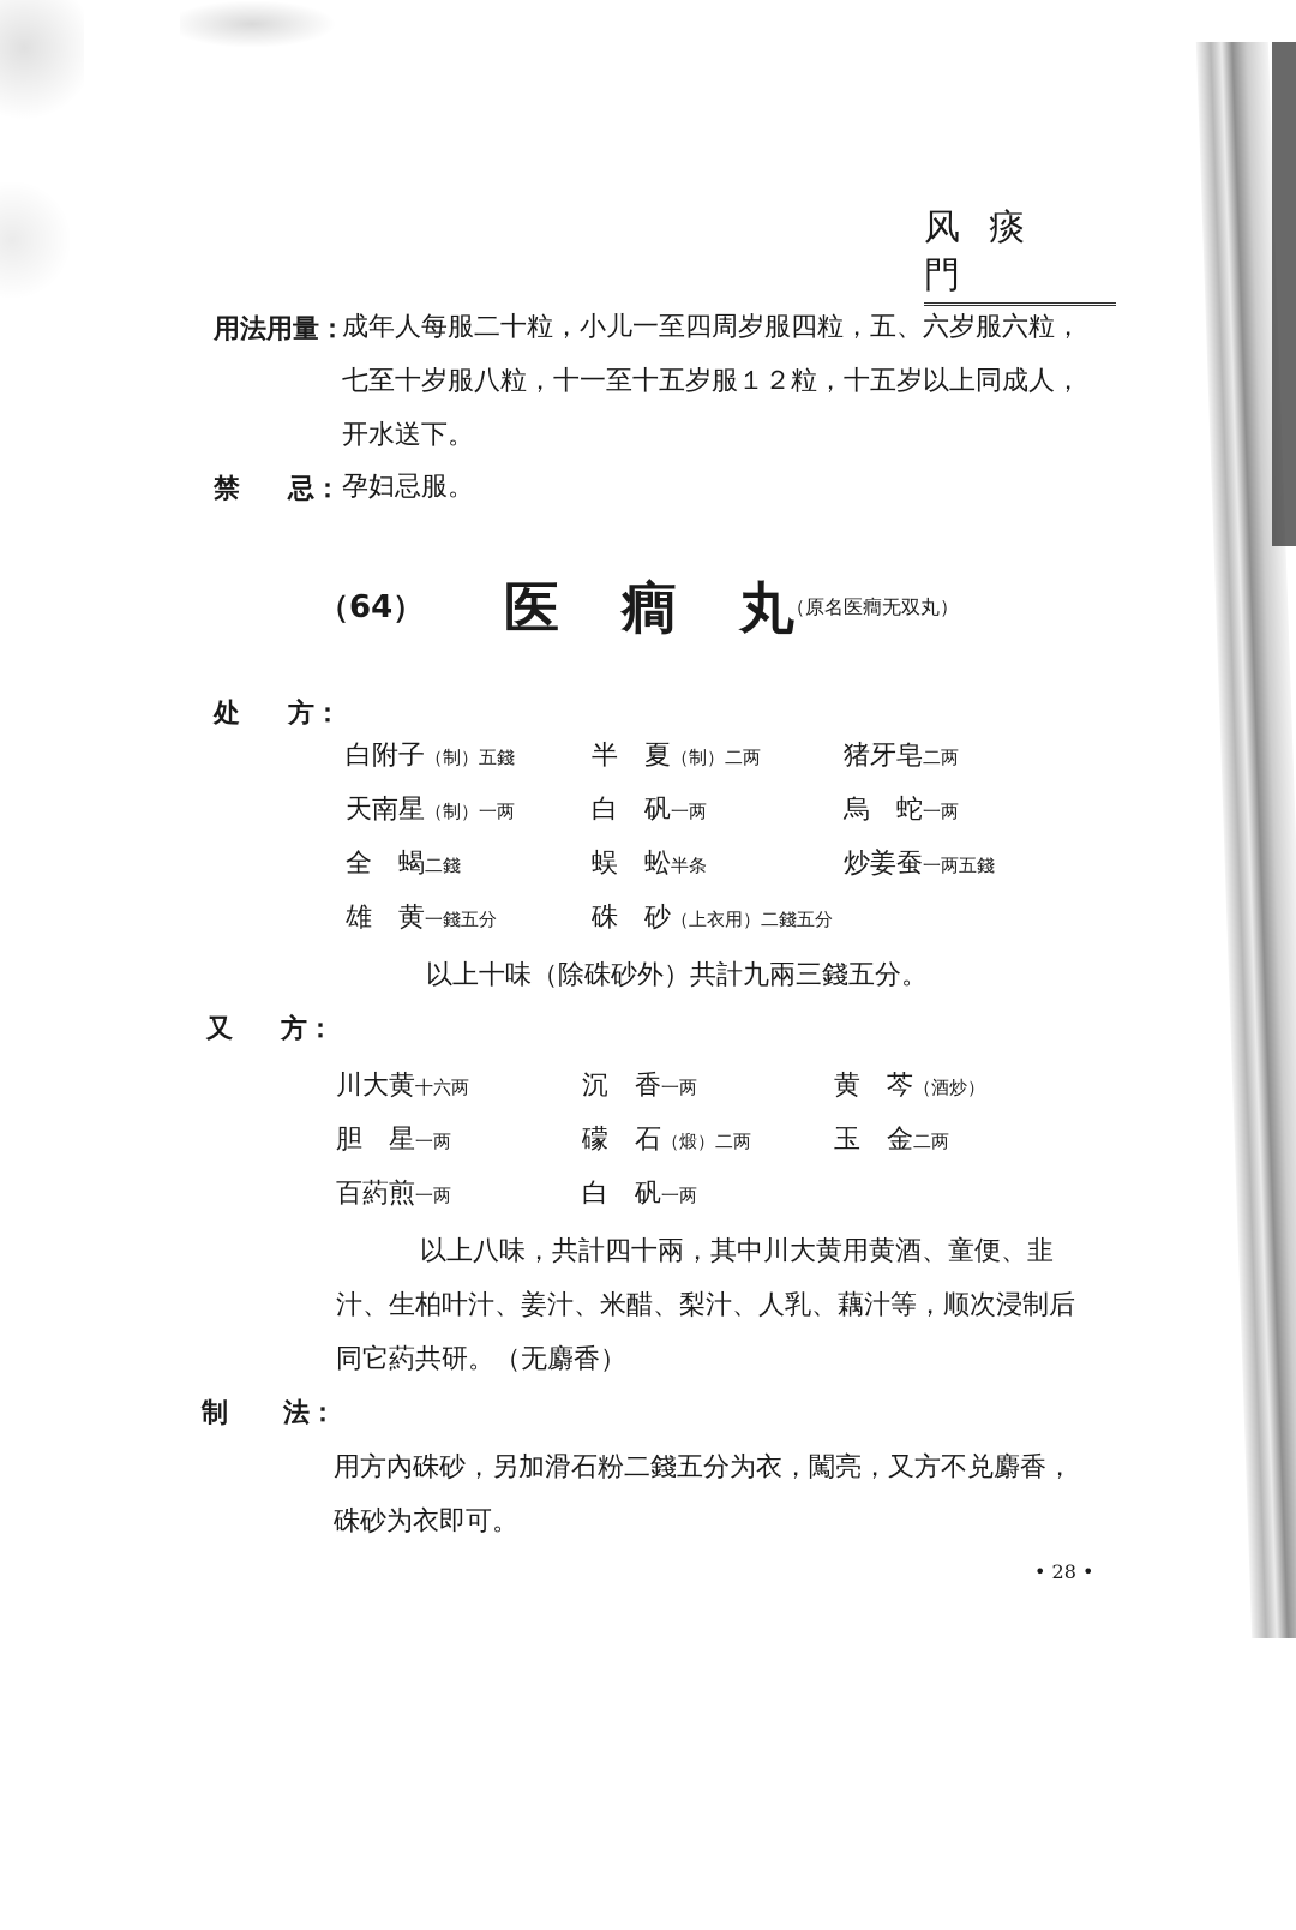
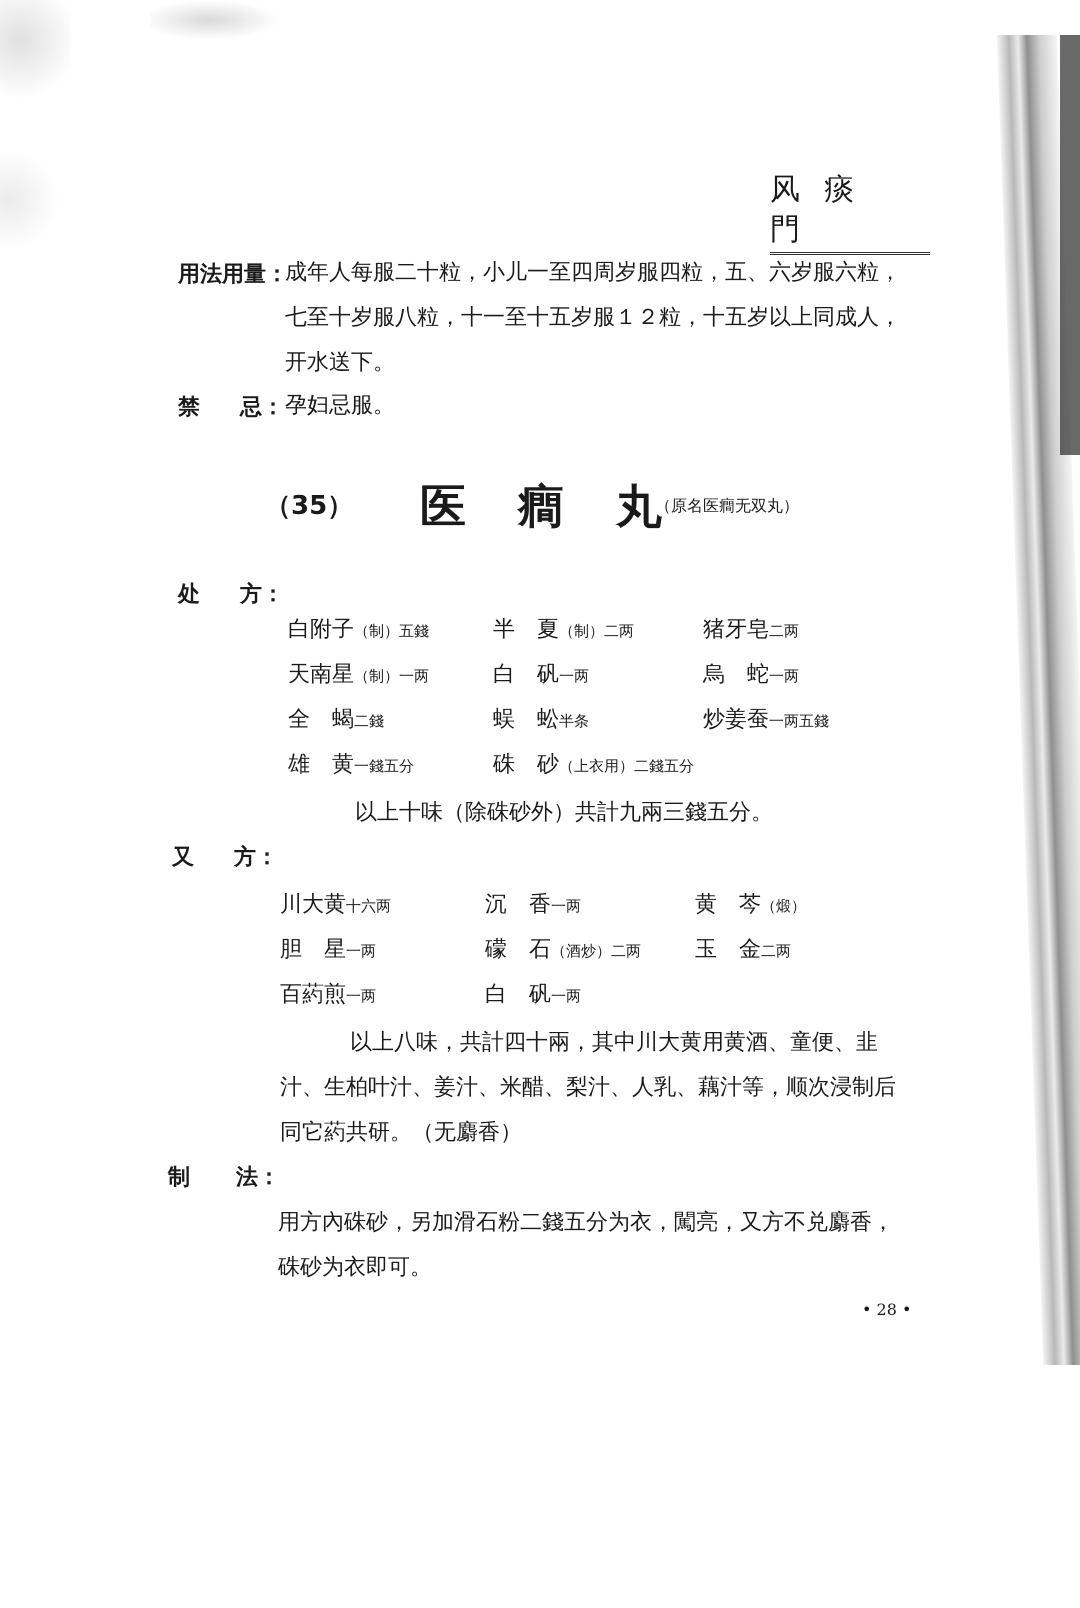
  风痰門
  用法用量：
  成年人每服二十粒，小儿一至四周岁服四粒，五、六岁服六粒，
  七至十岁服八粒，十一至十五岁服１２粒，十五岁以上同成人，
  开水送下。
  禁 忌：
  孕妇忌服。
- （64）
+ （35）
  医癎丸
  （原名医癎无双丸）
  处 方：
  白附子（制）五錢
  半 夏（制）二两
  猪牙皂二两
  天南星（制）一两
  白 矾一两
  烏 蛇一两
  全 蝎二錢
  蜈 蚣半条
  炒姜蚕一两五錢
  雄 黄一錢五分
  硃 砂（上衣用）二錢五分
  以上十味（除硃砂外）共計九兩三錢五分。
  又 方：
  川大黄十六两
  沉 香一两
- 黄 芩（酒炒）
+ 黄 芩（煅）
  胆 星一两
- 礞 石（煅）二两
+ 礞 石（酒炒）二两
  玉 金二两
  百葯煎一两
  白 矾一两
  以上八味，共計四十兩，其中川大黄用黄酒、童便、韭
  汁、生柏叶汁、姜汁、米醋、梨汁、人乳、藕汁等，顺次浸制后
  同它葯共研。（无麝香）
  制 法：
  用方內硃砂，另加滑石粉二錢五分为衣，闖亮，又方不兑麝香，
  硃砂为衣即可。
  • 28 •
